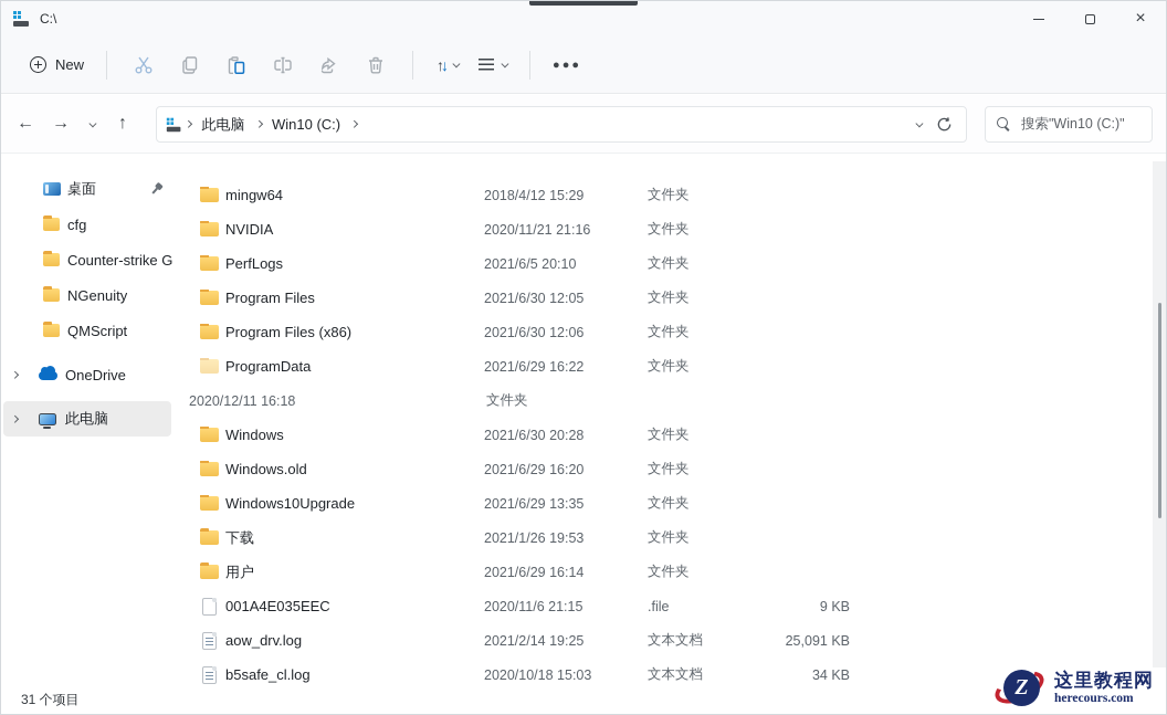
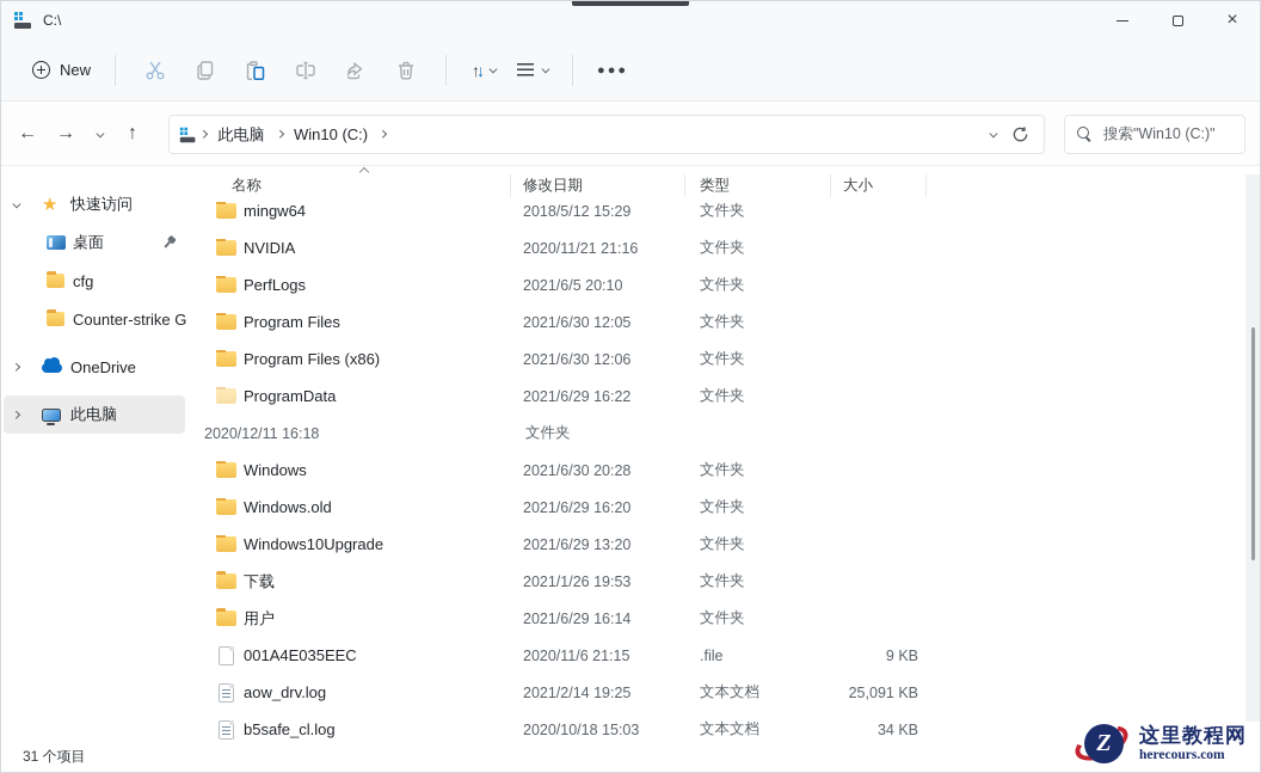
  C:\
  ×
  New
  ↑↓
  ●●●
  ←
  →
  ↑
  此电脑
  Win10 (C:)
  搜索"Win10 (C:)"
+ ★
+ 快速访问
  桌面
  cfg
  Counter-strike G
- NGenuity
- QMScript
  OneDrive
  此电脑
+ 名称
+ 修改日期
+ 类型
+ 大小
  mingw64
- 2018/4/12 15:29
+ 2018/5/12 15:29
  文件夹
  NVIDIA
  2020/11/21 21:16
  文件夹
  PerfLogs
  2021/6/5 20:10
  文件夹
  Program Files
  2021/6/30 12:05
  文件夹
  Program Files (x86)
  2021/6/30 12:06
  文件夹
  ProgramData
  2021/6/29 16:22
  文件夹
  2020/12/11 16:18
  文件夹
  Windows
  2021/6/30 20:28
  文件夹
  Windows.old
  2021/6/29 16:20
  文件夹
  Windows10Upgrade
- 2021/6/29 13:35
+ 2021/6/29 13:20
  文件夹
  下载
  2021/1/26 19:53
  文件夹
  用户
  2021/6/29 16:14
  文件夹
  001A4E035EEC
  2020/11/6 21:15
  .file
  9 KB
  aow_drv.log
  2021/2/14 19:25
  文本文档
  25,091 KB
  b5safe_cl.log
  2020/10/18 15:03
  文本文档
  34 KB
  31 个项目
  Z
  这里教程网
  herecours.com
